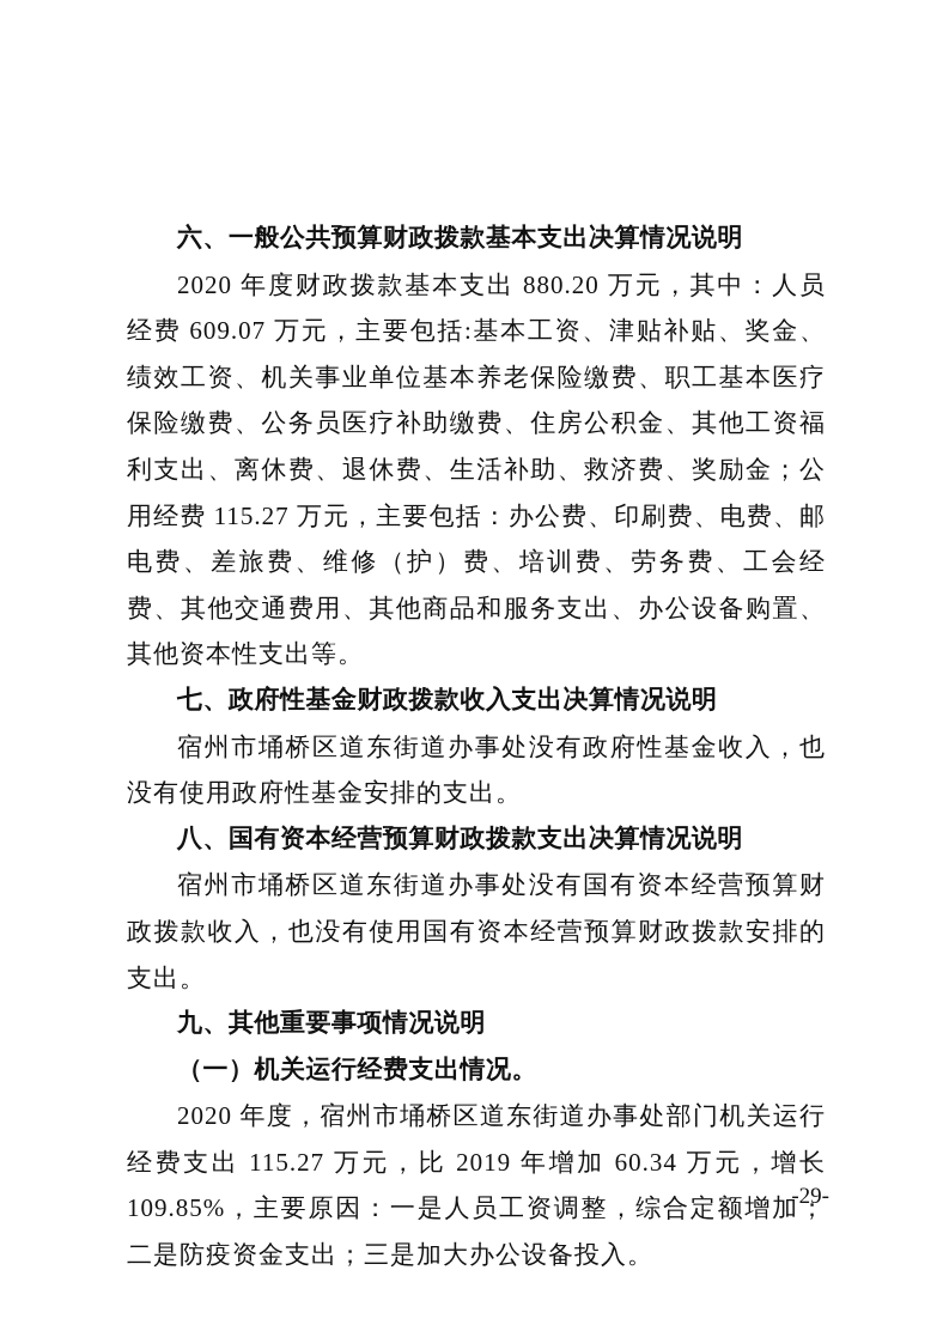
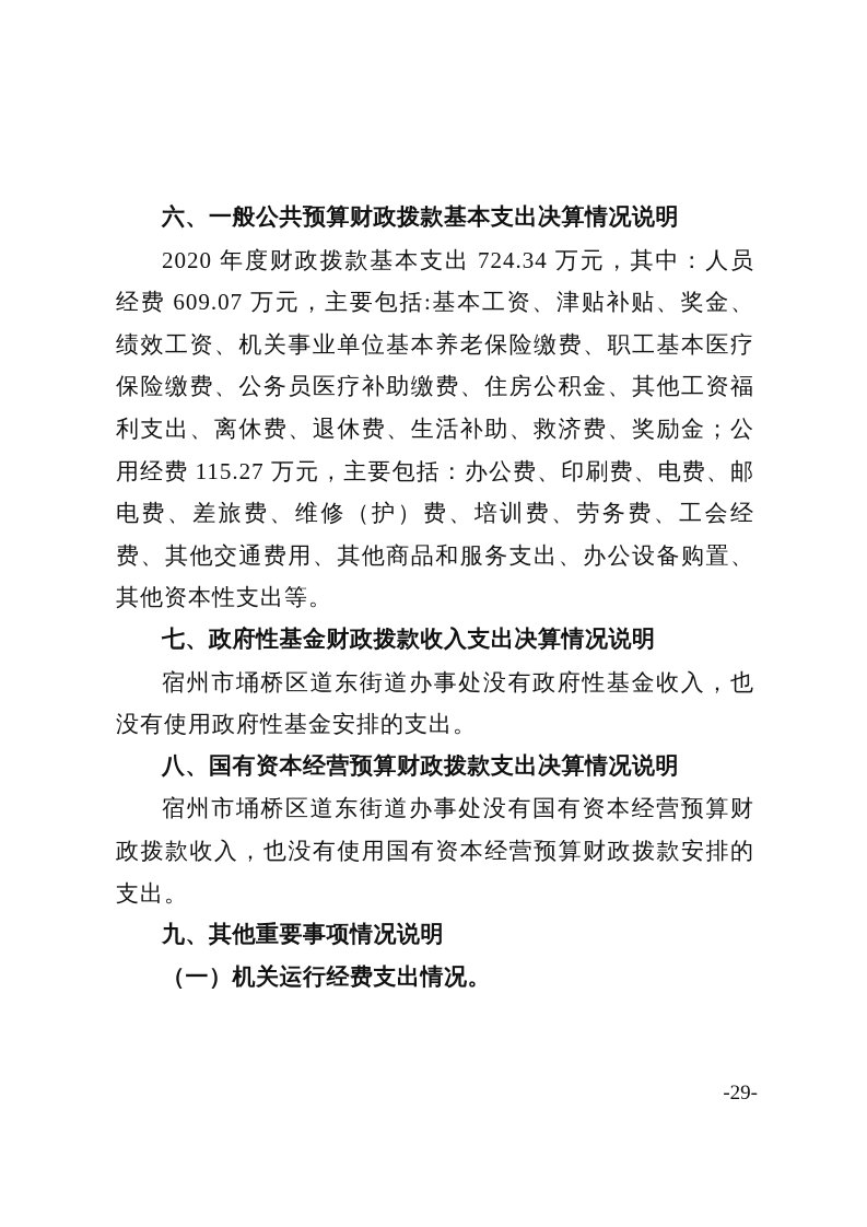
  六、一般公共预算财政拨款基本支出决算情况说明
- 2020 年度财政拨款基本支出 880.20 万元，其中：人员经费 609.07 万元，主要包括:基本工资、津贴补贴、奖金、绩效工资、机关事业单位基本养老保险缴费、职工基本医疗保险缴费、公务员医疗补助缴费、住房公积金、其他工资福利支出、离休费、退休费、生活补助、救济费、奖励金；公用经费 115.27 万元，主要包括：办公费、印刷费、电费、邮电费、差旅费、维修（护）费、培训费、劳务费、工会经费、其他交通费用、其他商品和服务支出、办公设备购置、其他资本性支出等。
+ 2020 年度财政拨款基本支出 724.34 万元，其中：人员经费 609.07 万元，主要包括:基本工资、津贴补贴、奖金、绩效工资、机关事业单位基本养老保险缴费、职工基本医疗保险缴费、公务员医疗补助缴费、住房公积金、其他工资福利支出、离休费、退休费、生活补助、救济费、奖励金；公用经费 115.27 万元，主要包括：办公费、印刷费、电费、邮电费、差旅费、维修（护）费、培训费、劳务费、工会经费、其他交通费用、其他商品和服务支出、办公设备购置、其他资本性支出等。
  七、政府性基金财政拨款收入支出决算情况说明
  宿州市埇桥区道东街道办事处没有政府性基金收入，也没有使用政府性基金安排的支出。
  八、国有资本经营预算财政拨款支出决算情况说明
  宿州市埇桥区道东街道办事处没有国有资本经营预算财政拨款收入，也没有使用国有资本经营预算财政拨款安排的支出。
  九、其他重要事项情况说明
  （一）机关运行经费支出情况。
- 2020 年度，宿州市埇桥区道东街道办事处部门机关运行经费支出 115.27 万元，比 2019 年增加 60.34 万元，增长 109.85%，主要原因：一是人员工资调整，综合定额增加；二是防疫资金支出；三是加大办公设备投入。
  -29-
